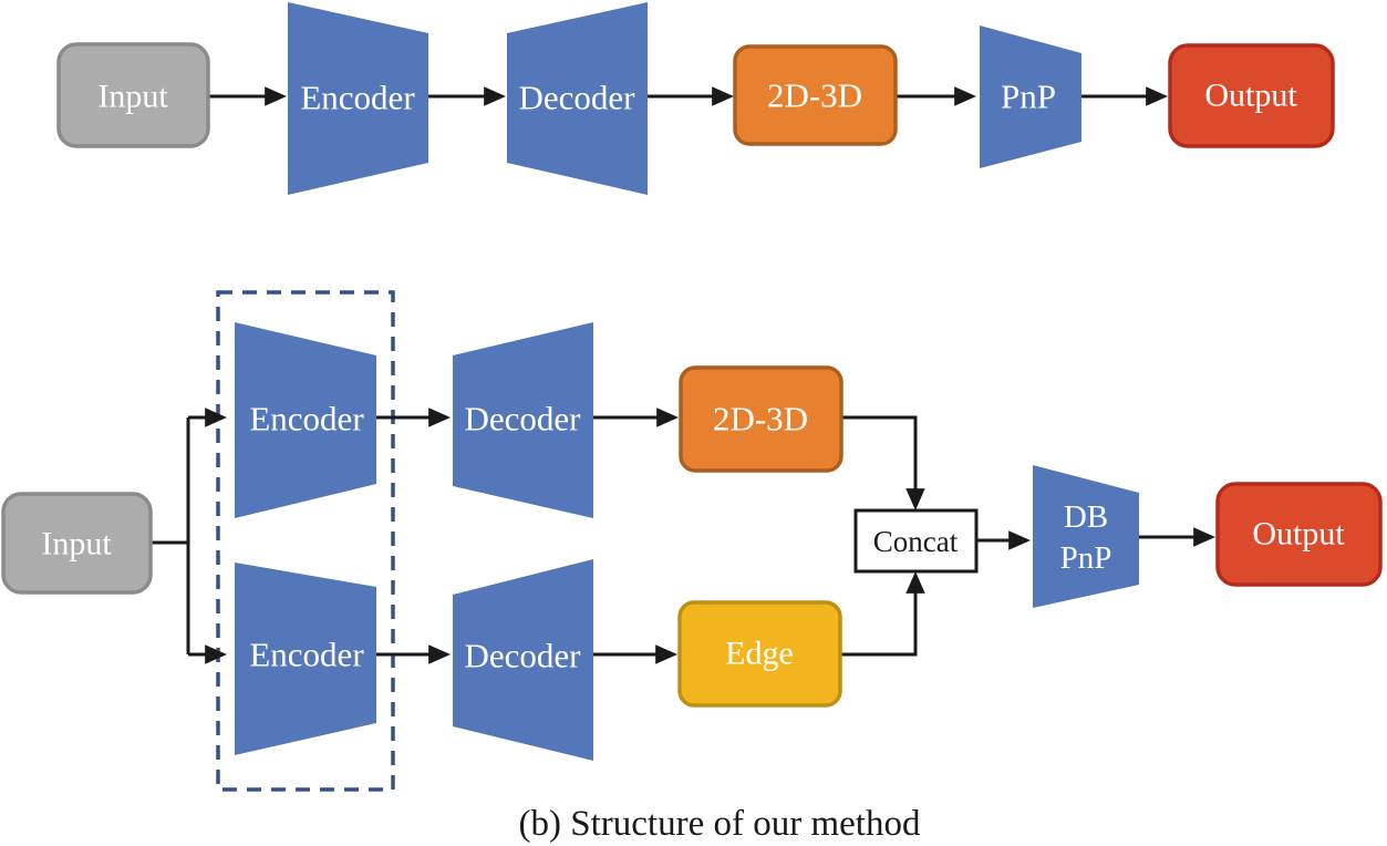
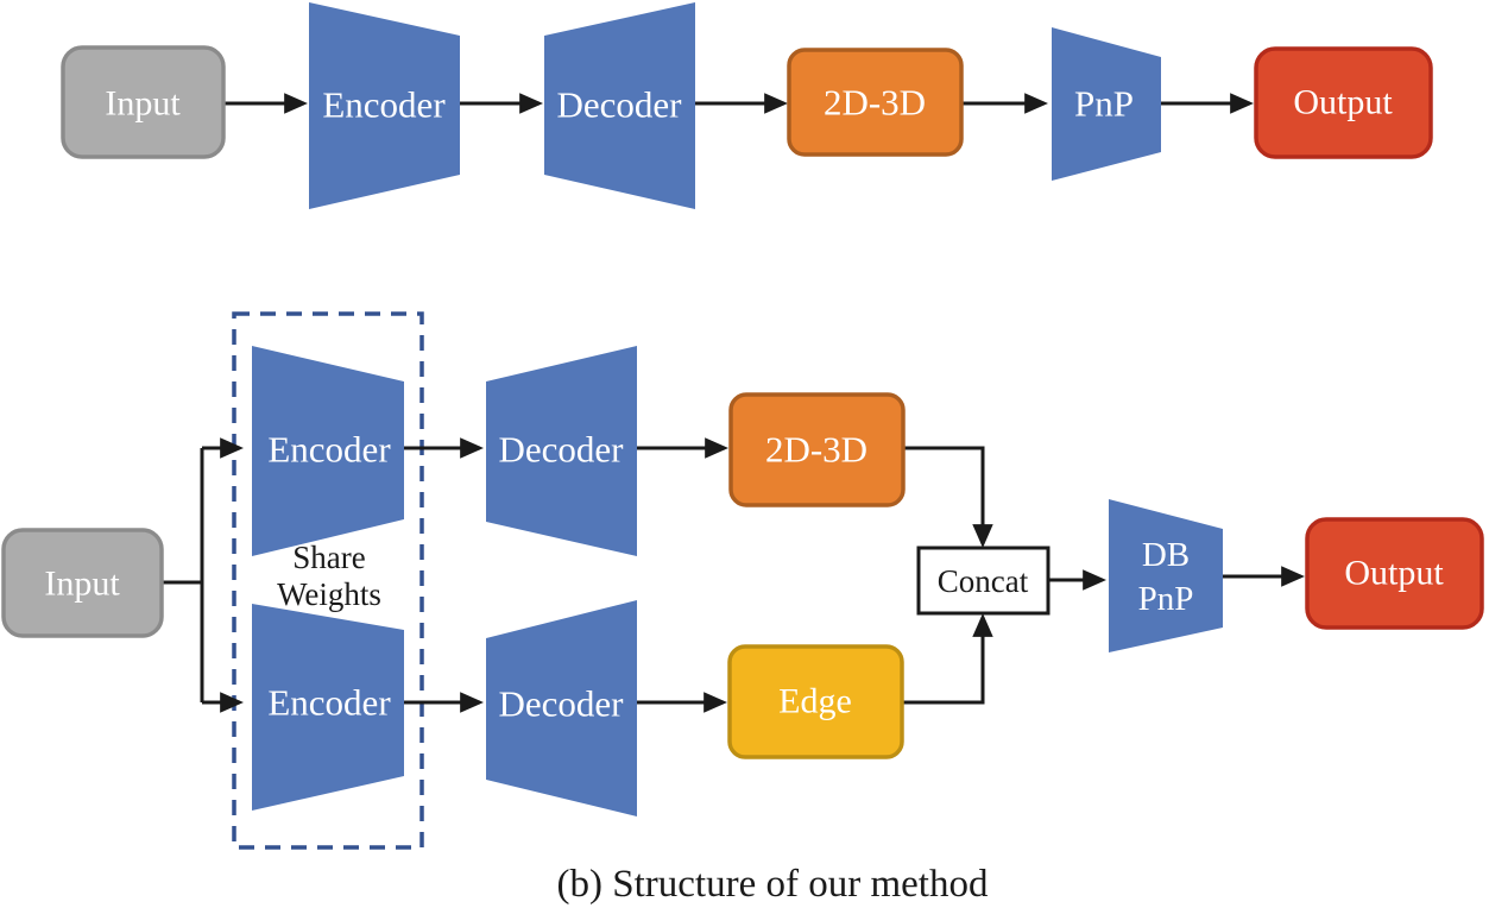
  Input
  Encoder
  Decoder
  2D-3D
  PnP
  Output
  Input
  Encoder
  Encoder
+ Share
+ Weights
  Decoder
  Decoder
  2D-3D
  Edge
  Concat
  DB
  PnP
  Output
  (b) Structure of our method
